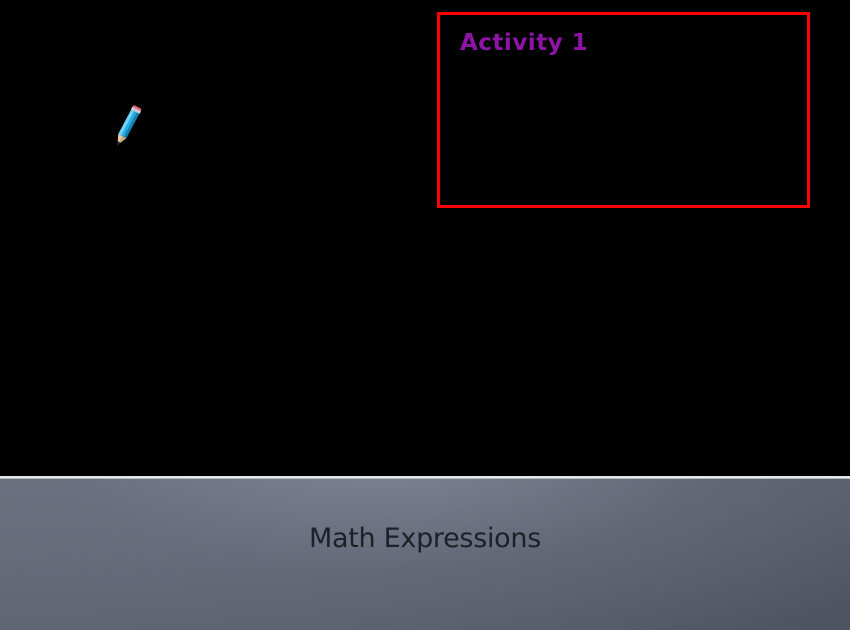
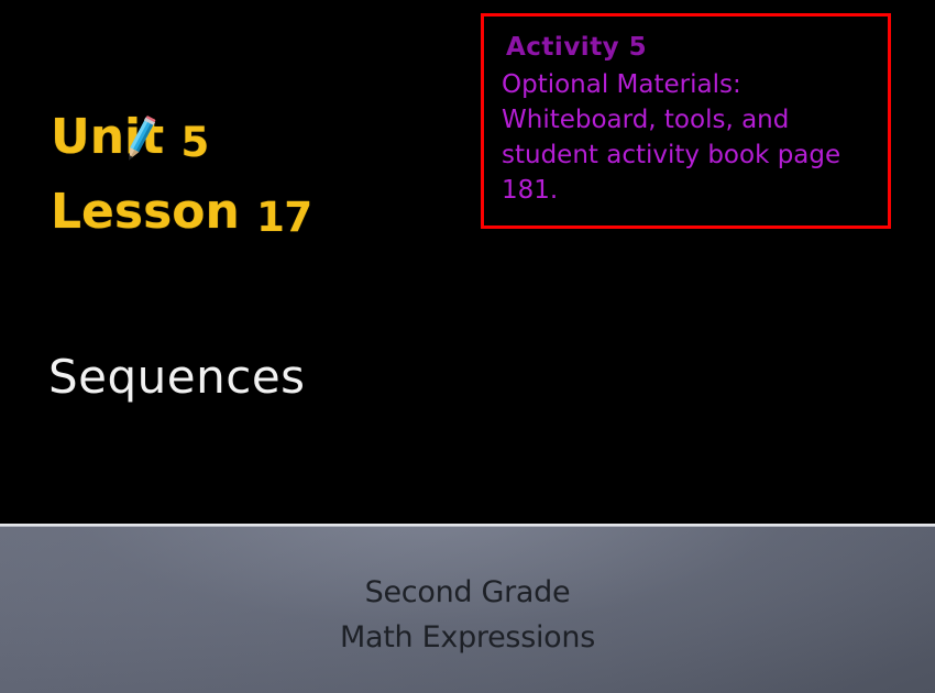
+ Unit 5
+ Lesson 17
+ Sequences
- Activity 1
+ Activity 5
+ Optional Materials:
+ Whiteboard, tools, and
+ student activity book page
+ 181.
+ Second Grade
  Math Expressions
